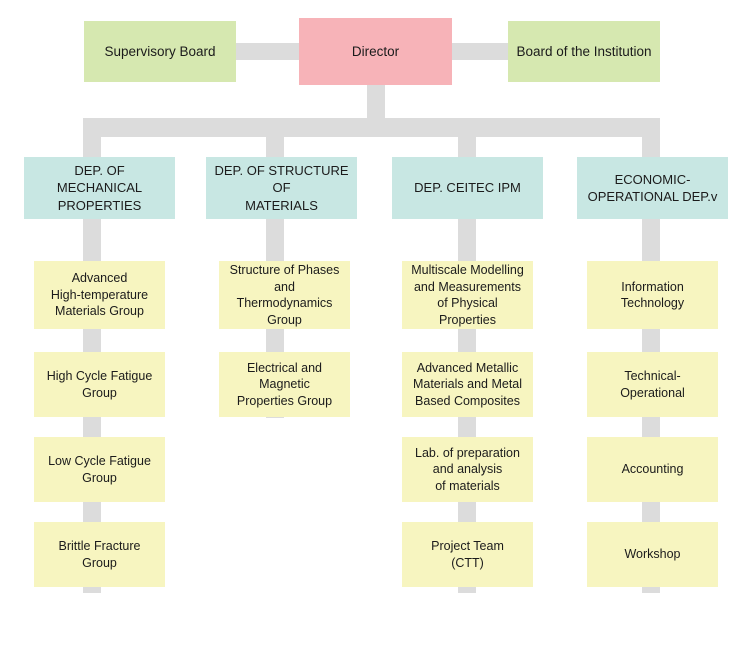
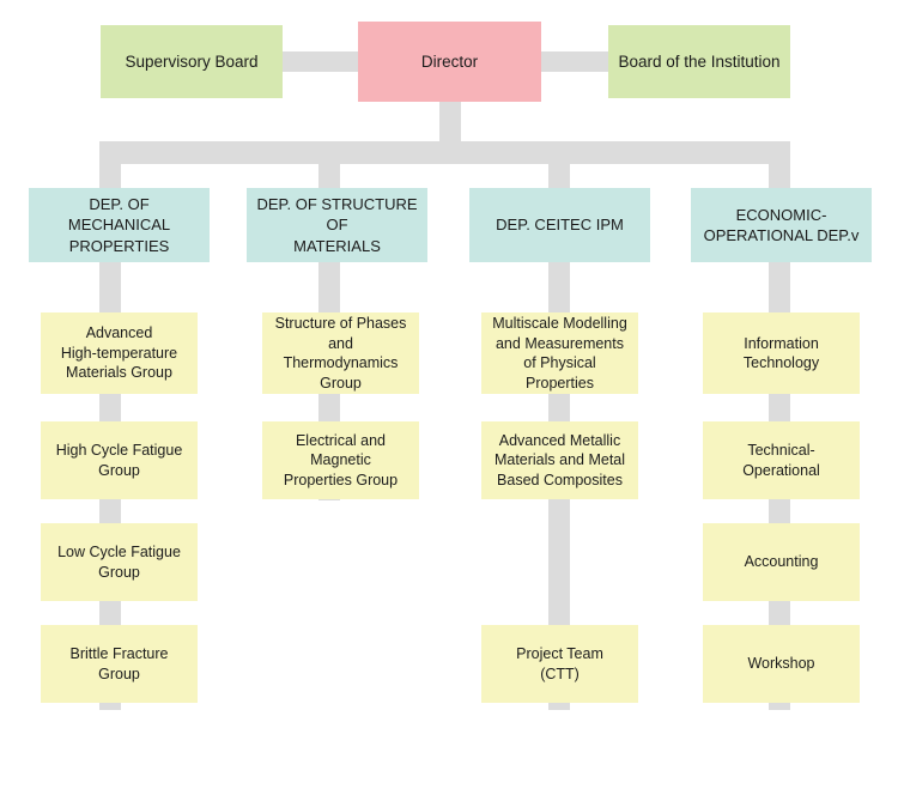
  Supervisory Board
  Director
  Board of the Institution
  DEP. OF MECHANICAL
  PROPERTIES
  DEP. OF STRUCTURE OF
  MATERIALS
  DEP. CEITEC IPM
  ECONOMIC-
  OPERATIONAL DEP.v
  Advanced
  High-temperature
  Materials Group
  High Cycle Fatigue
  Group
  Low Cycle Fatigue
  Group
  Brittle Fracture
  Group
  Structure of Phases
  and Thermodynamics
  Group
  Electrical and Magnetic
  Properties Group
  Multiscale Modelling
  and Measurements
  of Physical Properties
  Advanced Metallic
  Materials and Metal
  Based Composites
- Lab. of preparation
- and analysis
- of materials
  Project Team
  (CTT)
  Information
  Technology
  Technical-
  Operational
  Accounting
  Workshop
